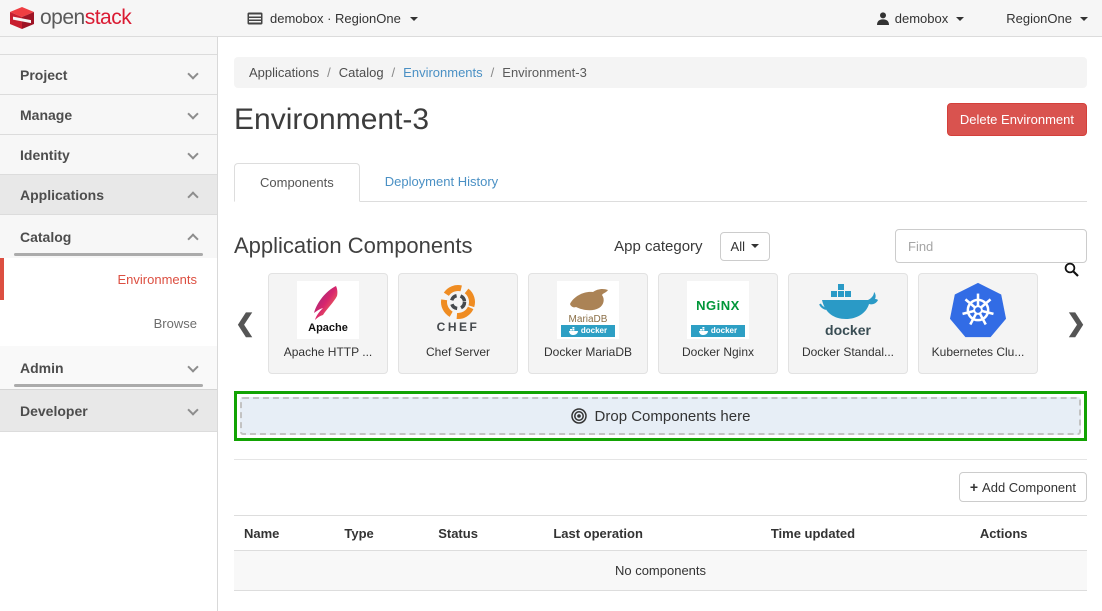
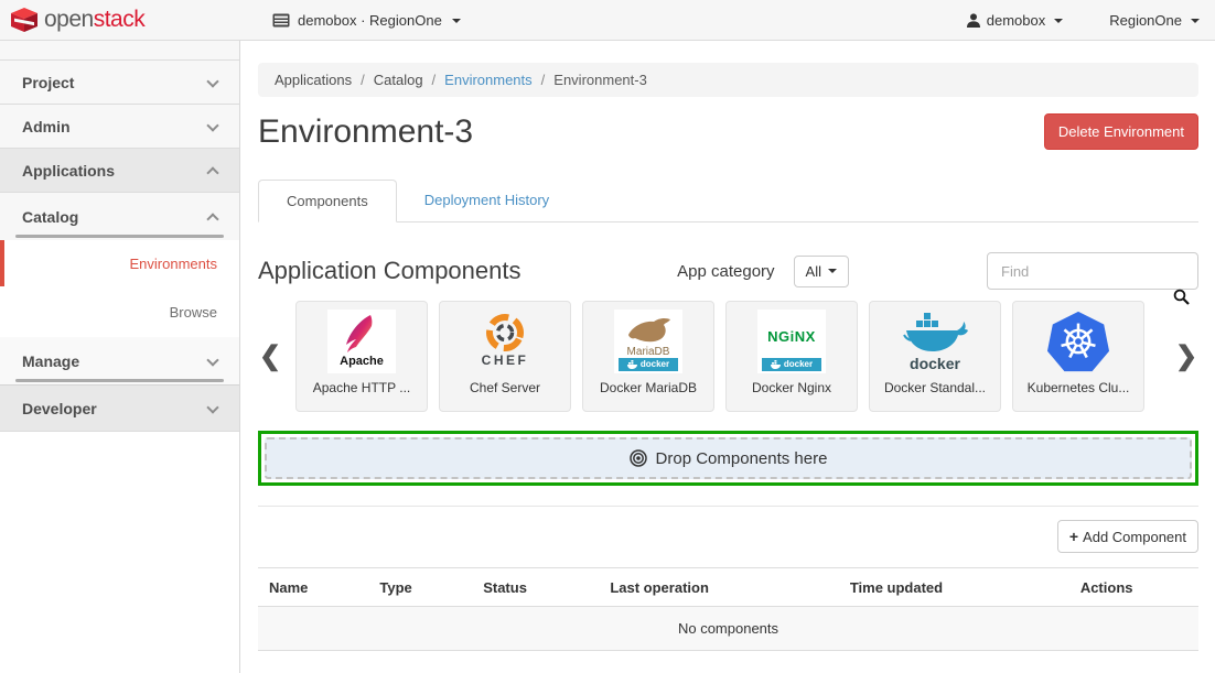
  openstack
  demobox · RegionOne
  demobox
  RegionOne
  Project
- Manage
+ Admin
- Identity
  Applications
  Catalog
  Environments
  Browse
- Admin
+ Manage
  Developer
  Applications
  /
  Catalog
  /
  Environments
  /
  Environment-3
  Environment-3
  Delete Environment
  Components
  Deployment History
  Application Components
  App category
  All
  Find
  ❮
  Apache
  Apache HTTP ...
  CHEF
  Chef Server
  MariaDB
  docker
  Docker MariaDB
  NGiNX
  docker
  Docker Nginx
  docker
  Docker Standal...
  Kubernetes Clu...
  ❯
  Drop Components here
  +
  Add Component
  Name	Type	Status	Last operation	Time updated	Actions
  No components
